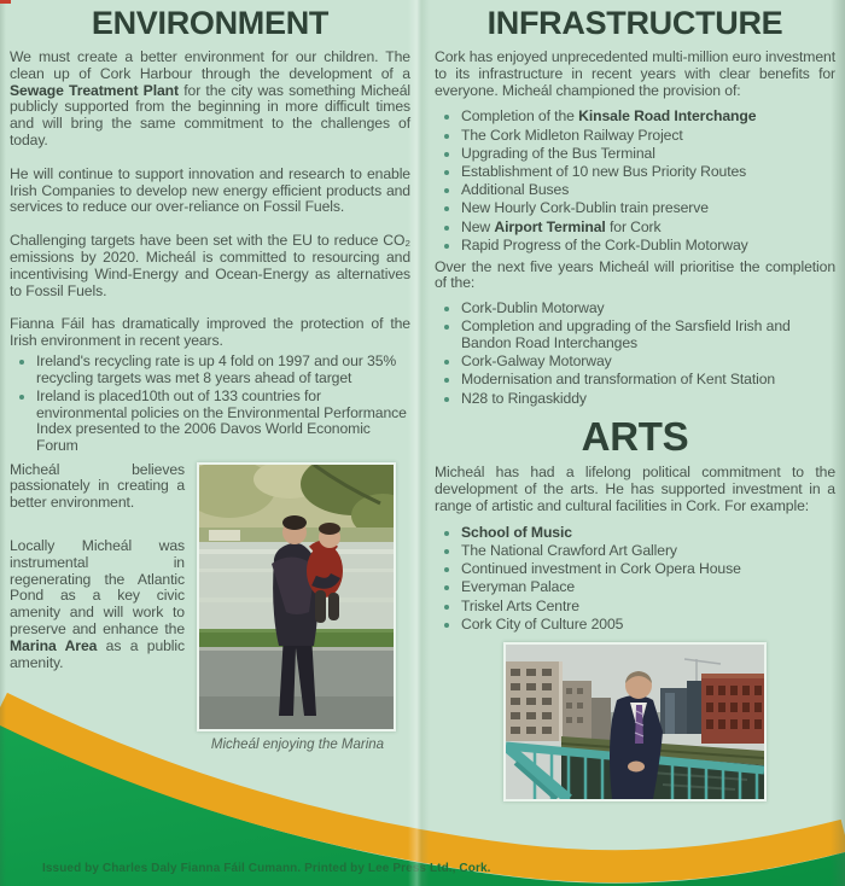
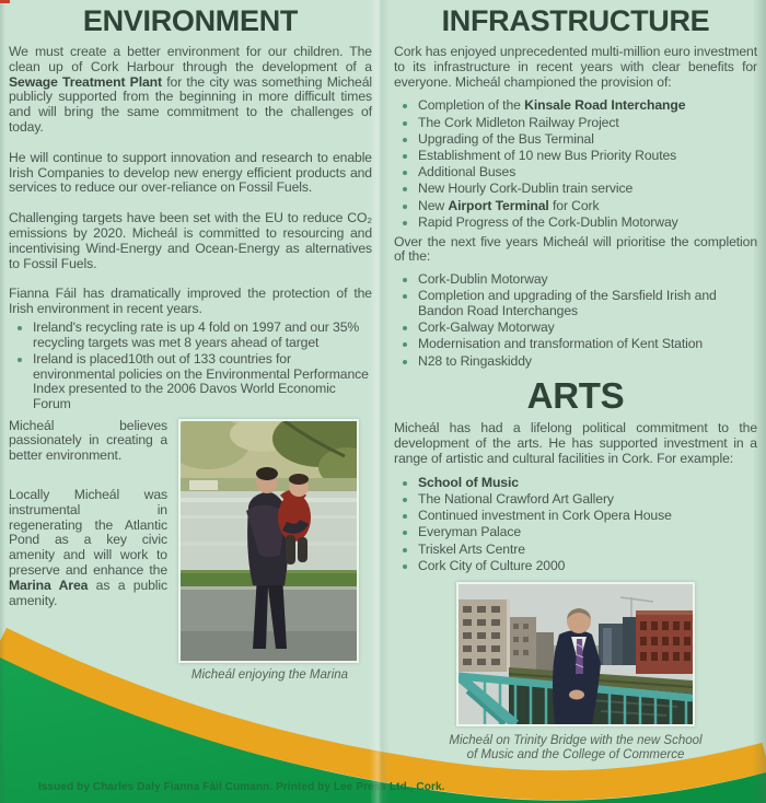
  ENVIRONMENT
  We must create a better environment for our children. The clean up of Cork Harbour through the development of a Sewage Treatment Plant for the city was something Micheá publicly supported from the beginning in more difficult times and will bring the same commitment to the challenges o today.
  He will continue to support innovation and research to enable Irish Companies to develop new energy efficient products and services to reduce our over-reliance on Fossil Fuels.
  Challenging targets have been set with the EU to reduce CO emissions by 2020. Micheál is committed to resourcing and incentivising Wind-Energy and Ocean-Energy as alternatives to Fossil Fuels.
  Fianna Fáil has dramatically improved the protection of the Irish environment in recent years.
  Ireland's recycling rate is up 4 fold on 1997 and our 35% recycling targets was met 8 years ahead of target
  Ireland is placed10th out of 133 countries for environmental policies on the Environmental Performance Index presented to the 2006 Davos World Economic Forum
  Micheál believes passionately in creating a better environment.
  Locally Micheál was instrumental in regenerating the Atlantic Pond as a key civic amenity and will work to preserve and enhance the Marina Area as a public amenity.
  Micheál enjoying the Marina
  INFRASTRUCTURE
  Cork has enjoyed unprecedented multi-million euro investmen to its infrastructure in recent years with clear benefits fo everyone. Micheál championed the provision of:
  Completion of the Kinsale Road Interchange
  The Cork Midleton Railway Project
  Upgrading of the Bus Terminal
  Establishment of 10 new Bus Priority Routes
  Additional Buses
- New Hourly Cork-Dublin train preserve
+ New Hourly Cork-Dublin train service
  New Airport Terminal for Cork
  Rapid Progress of the Cork-Dublin Motorway
  Over the next five years Micheál will prioritise the completio of the:
  Cork-Dublin Motorway
  Completion and upgrading of the Sarsfield Irish and Bandon Road Interchanges
  Cork-Galway Motorway
  Modernisation and transformation of Kent Station
  N28 to Ringaskiddy
  ARTS
  Micheál has had a lifelong political commitment to th development of the arts. He has supported investment in range of artistic and cultural facilities in Cork. For example:
  School of Music
  The National Crawford Art Gallery
  Continued investment in Cork Opera House
  Everyman Palace
  Triskel Arts Centre
- Cork City of Culture 2005
+ Cork City of Culture 2000
+ Micheál on Trinity Bridge with the new School
+ of Music and the College of Commerce
  Issued by Charles Daly Fianna Fáil Cumann. Printed by Lee Pr Ltd., Cork.
